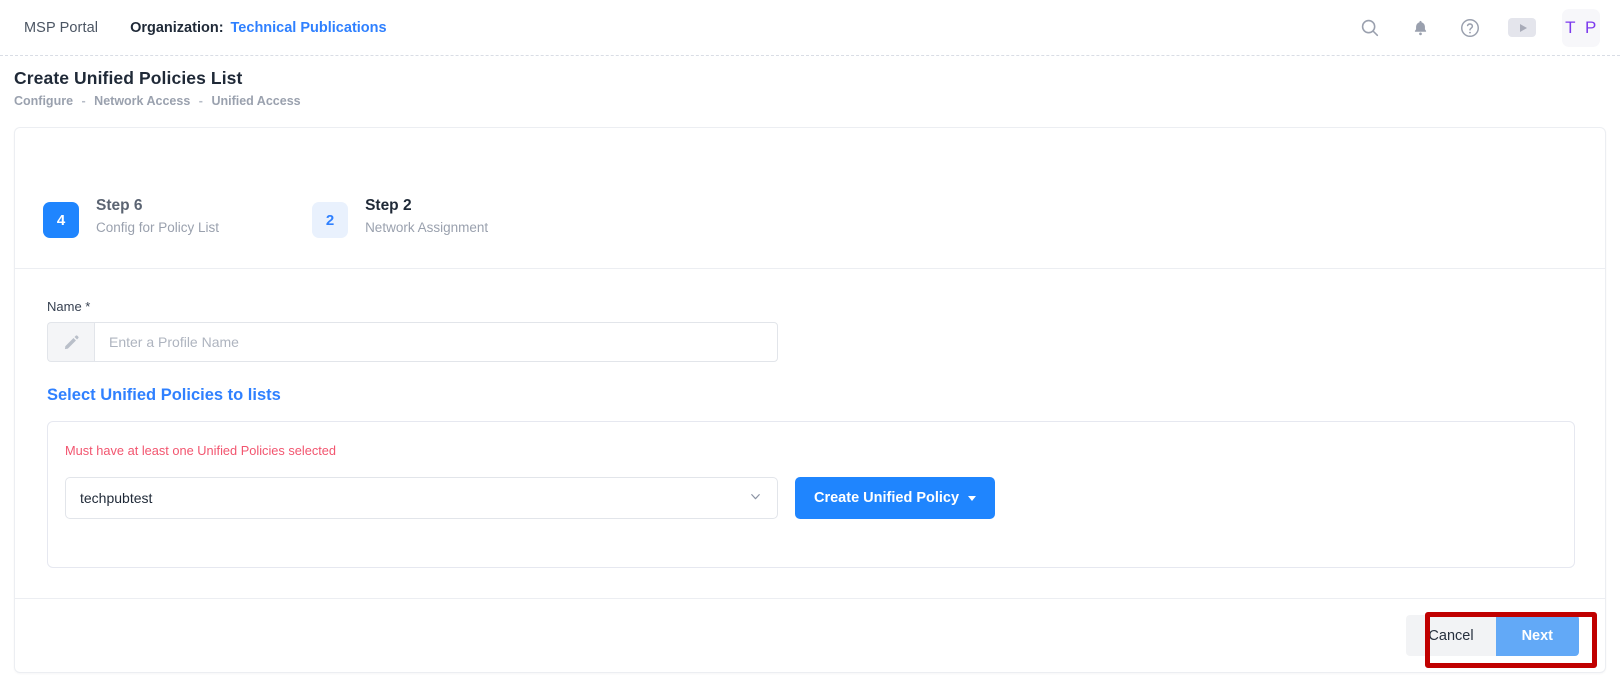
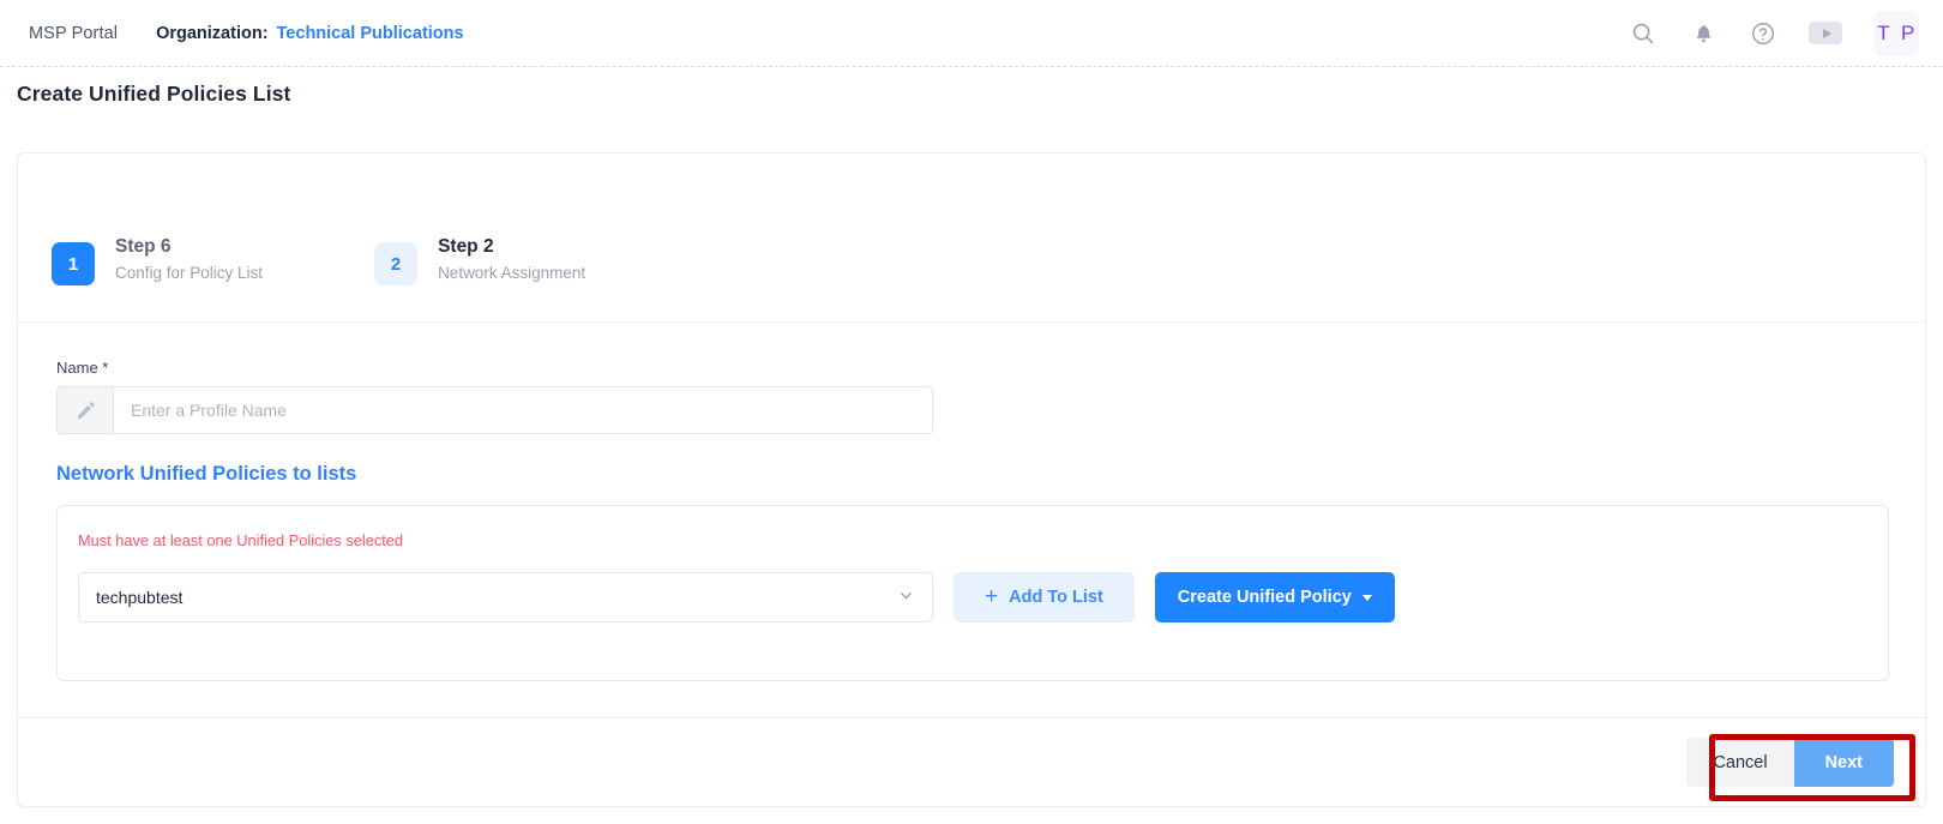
  MSP Portal
  Organization:
  Technical Publications
  T P
  Create Unified Policies List
- Configure - Network Access - Unified Access
- 4
+ 1
  Step 6
  Config for Policy List
  2
  Step 2
  Network Assignment
  Name *
  Enter a Profile Name
- Select Unified Policies to lists
+ Network Unified Policies to lists
  Must have at least one Unified Policies selected
  techpubtest
+ +
+ Add To List
  Create Unified Policy
  Cancel
  Next
